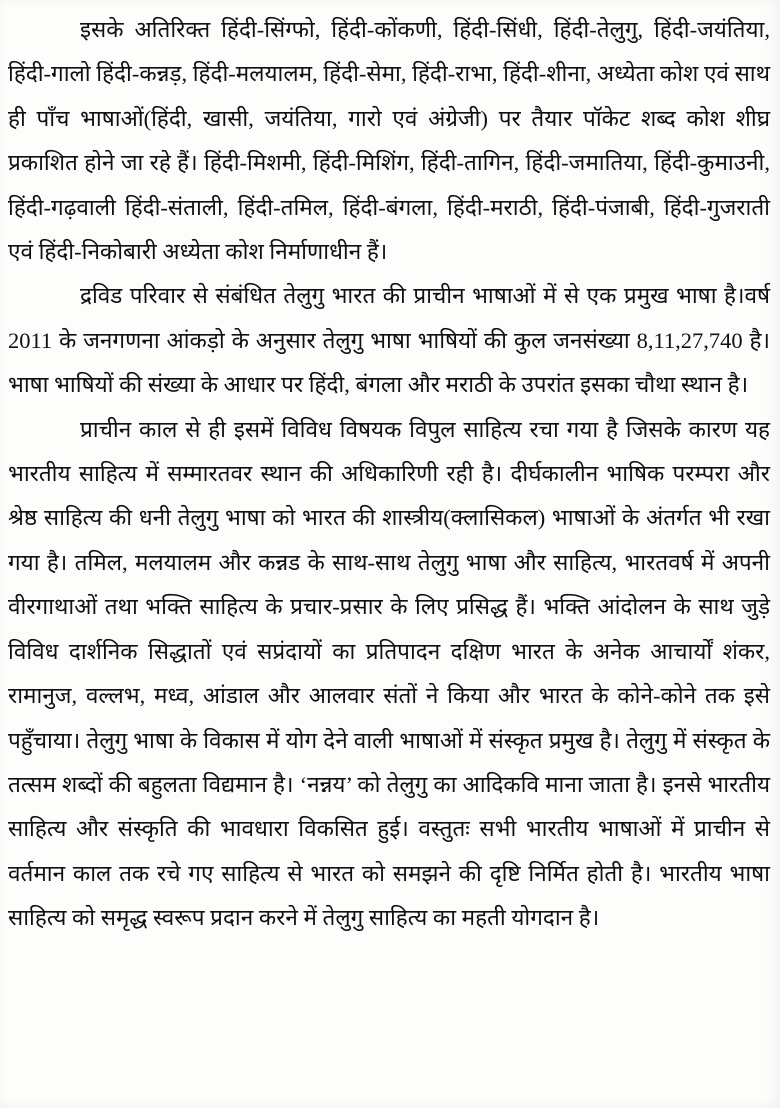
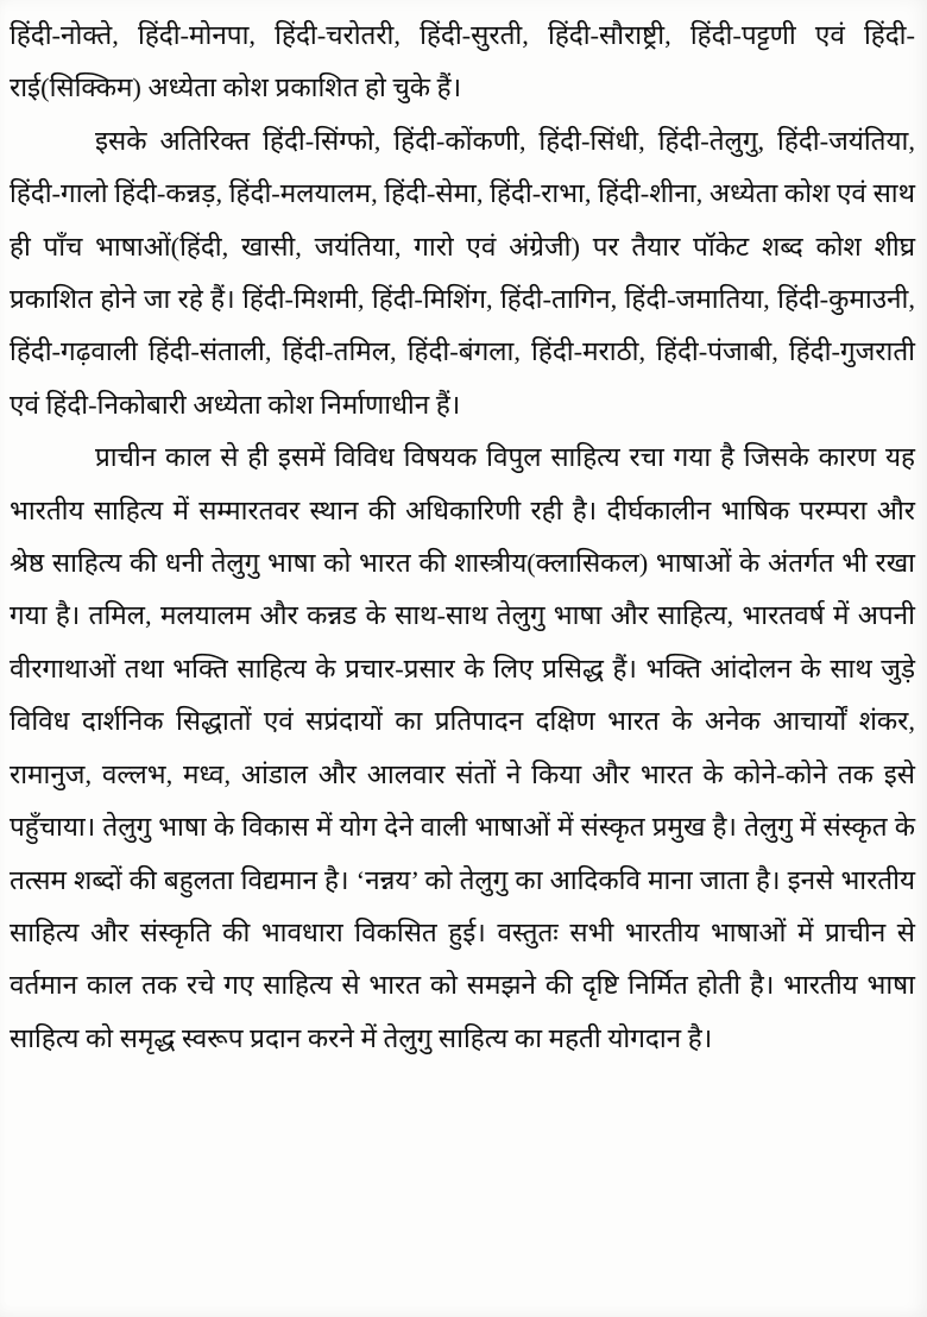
+ हिंदी-नोक्ते, हिंदी-मोनपा, हिंदी-चरोतरी, हिंदी-सुरती, हिंदी-सौराष्ट्री, हिंदी-पट्टणी एवं हिंदी-राई(सिक्किम) अध्येता कोश प्रकाशित हो चुके हैं।
  इसके अतिरिक्त हिंदी-सिंग्फो, हिंदी-कोंकणी, हिंदी-सिंधी, हिंदी-तेलुगु, हिंदी-जयंतिया, हिंदी-गालो हिंदी-कन्नड़, हिंदी-मलयालम, हिंदी-सेमा, हिंदी-राभा, हिंदी-शीना, अध्येता कोश एवं साथ ही पाँच भाषाओं(हिंदी, खासी, जयंतिया, गारो एवं अंग्रेजी) पर तैयार पॉकेट शब्द कोश शीघ्र प्रकाशित होने जा रहे हैं। हिंदी-मिशमी, हिंदी-मिशिंग, हिंदी-तागिन, हिंदी-जमातिया, हिंदी-कुमाउनी, हिंदी-गढ़वाली हिंदी-संताली, हिंदी-तमिल, हिंदी-बंगला, हिंदी-मराठी, हिंदी-पंजाबी, हिंदी-गुजराती एवं हिंदी-निकोबारी अध्येता कोश निर्माणाधीन हैं।
- द्रविड परिवार से संबंधित तेलुगु भारत की प्राचीन भाषाओं में से एक प्रमुख भाषा है।वर्ष 2011 के जनगणना आंकड़ो के अनुसार तेलुगु भाषा भाषियों की कुल जनसंख्या 8,11,27,740 है। भाषा भाषियों की संख्या के आधार पर हिंदी, बंगला और मराठी के उपरांत इसका चौथा स्थान है।
  प्राचीन काल से ही इसमें विविध विषयक विपुल साहित्य रचा गया है जिसके कारण यह भारतीय साहित्य में सम्मारतवर स्थान की अधिकारिणी रही है। दीर्घकालीन भाषिक परम्परा और श्रेष्ठ साहित्य की धनी तेलुगु भाषा को भारत की शास्त्रीय(क्लासिकल) भाषाओं के अंतर्गत भी रखा गया है। तमिल, मलयालम और कन्नड के साथ-साथ तेलुगु भाषा और साहित्य, भारतवर्ष में अपनी वीरगाथाओं तथा भक्ति साहित्य के प्रचार-प्रसार के लिए प्रसिद्ध हैं। भक्ति आंदोलन के साथ जुड़े विविध दार्शनिक सिद्धातों एवं सप्रंदायों का प्रतिपादन दक्षिण भारत के अनेक आचार्यों शंकर, रामानुज, वल्लभ, मध्व, आंडाल और आलवार संतों ने किया और भारत के कोने-कोने तक इसे पहुँचाया। तेलुगु भाषा के विकास में योग देने वाली भाषाओं में संस्कृत प्रमुख है। तेलुगु में संस्कृत के तत्सम शब्दों की बहुलता विद्यमान है। ‘नन्नय’ को तेलुगु का आदिकवि माना जाता है। इनसे भारतीय साहित्य और संस्कृति की भावधारा विकसित हुई। वस्तुतः सभी भारतीय भाषाओं में प्राचीन से वर्तमान काल तक रचे गए साहित्य से भारत को समझने की दृष्टि निर्मित होती है। भारतीय भाषा साहित्य को समृद्ध स्वरूप प्रदान करने में तेलुगु साहित्य का महती योगदान है।
